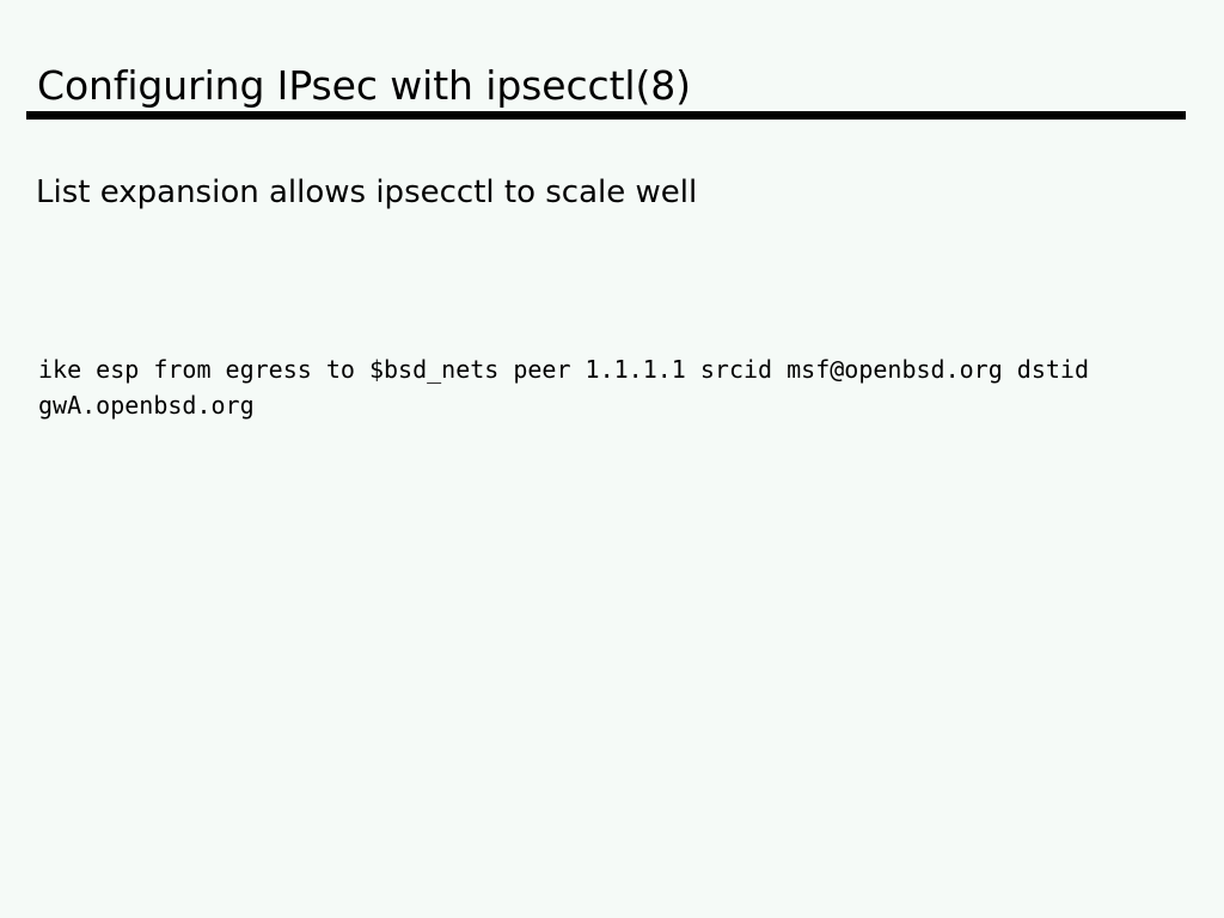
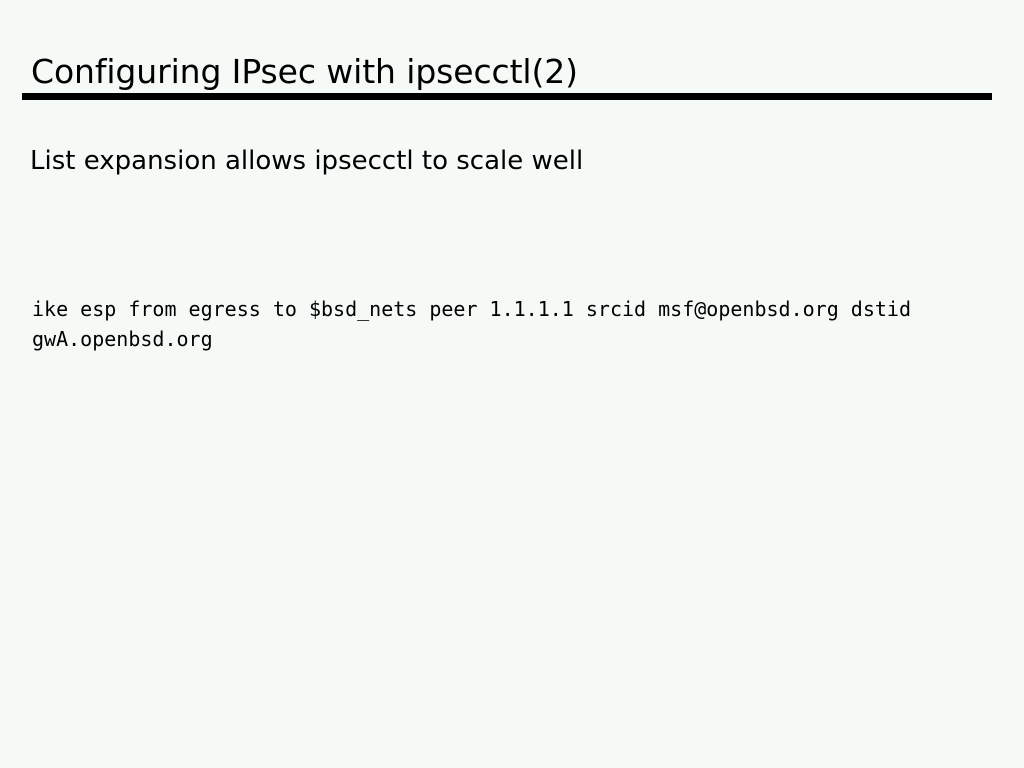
- Configuring IPsec with ipsecctl(8)
+ Configuring IPsec with ipsecctl(2)
  List expansion allows ipsecctl to scale well
  ike esp from egress to $bsd_nets peer 1.1.1.1 srcid msf@openbsd.org dstid gwA.openbsd.org
